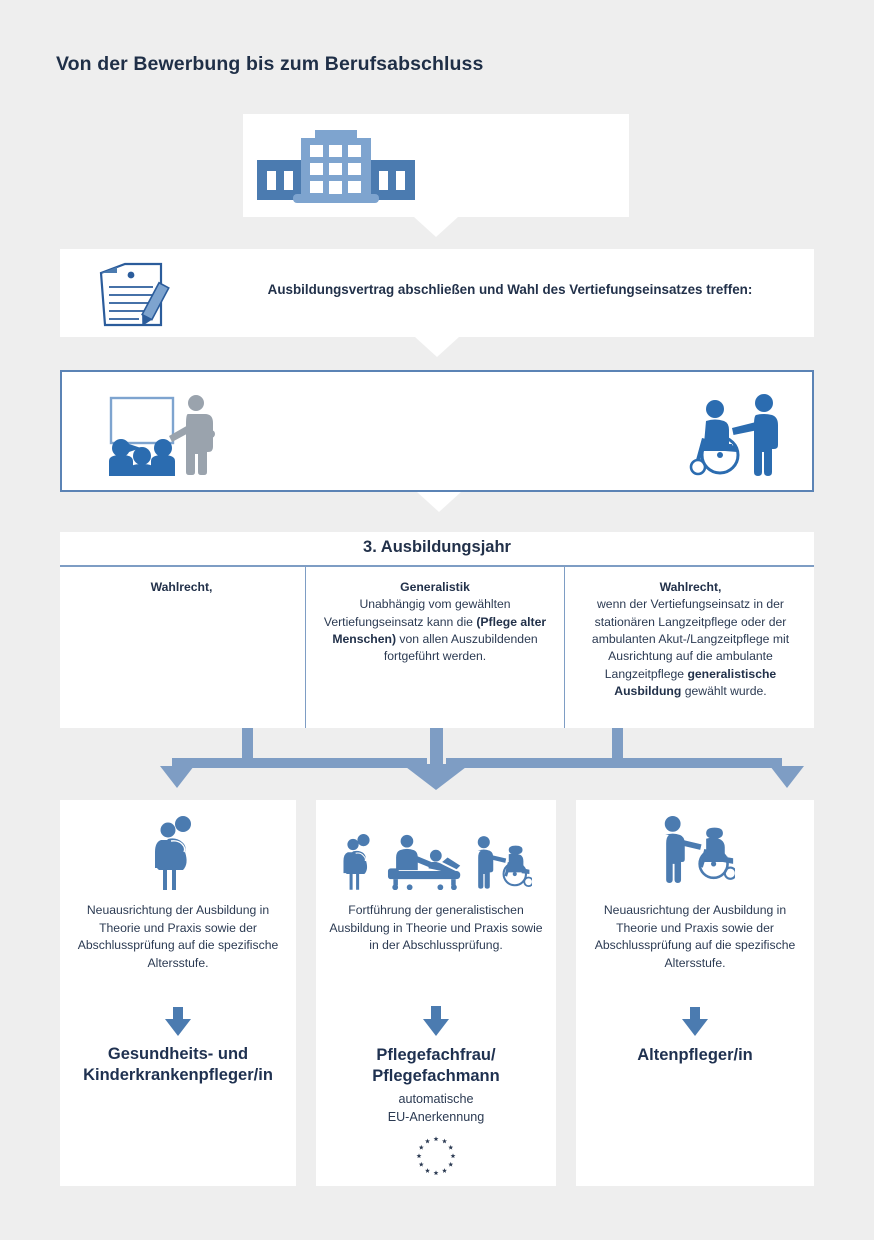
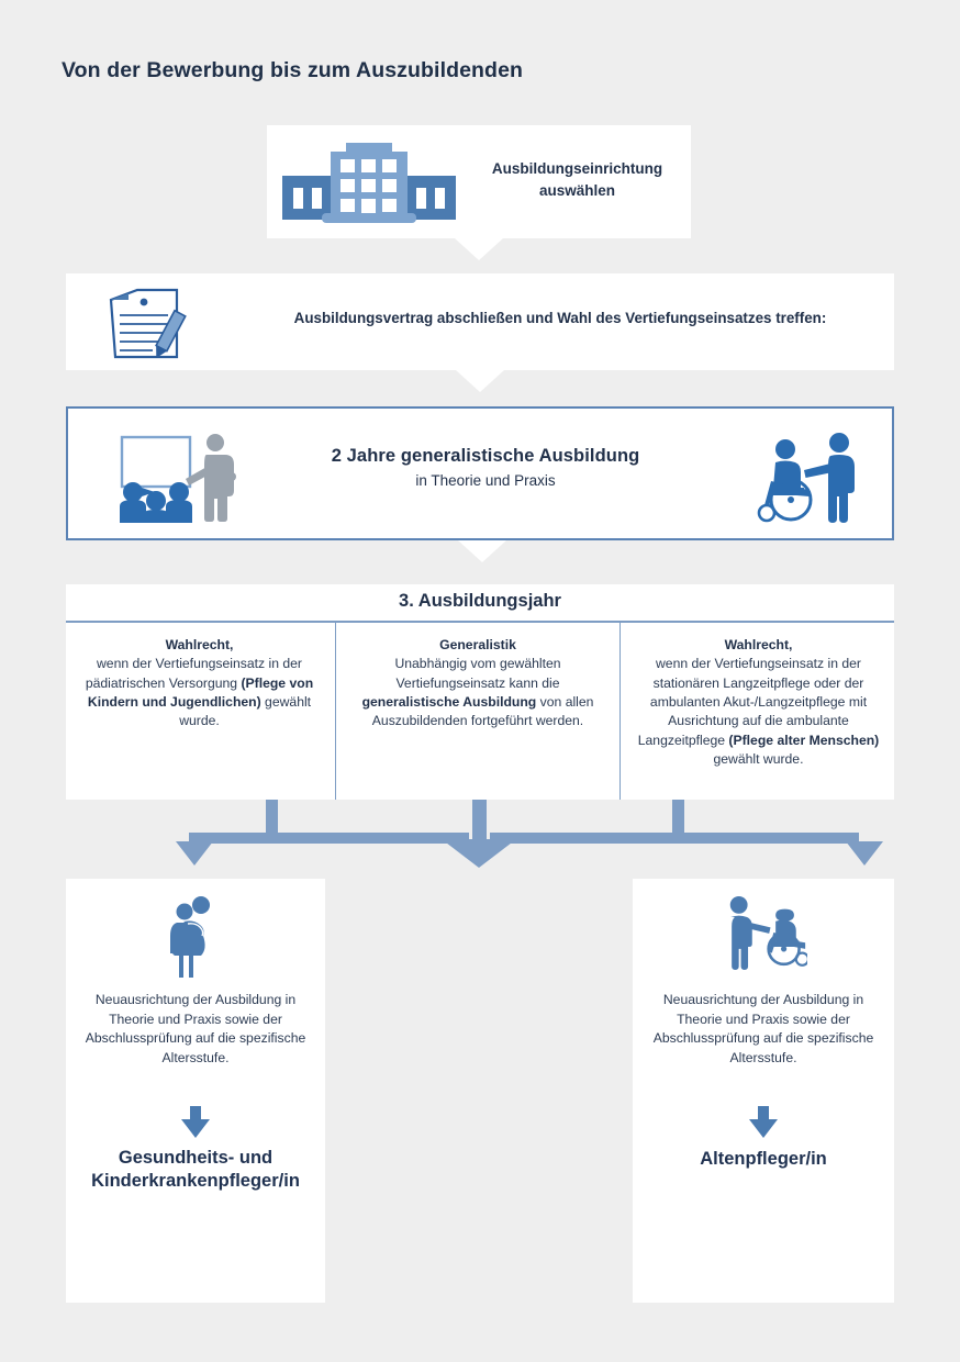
- Von der Bewerbung bis zum Berufsabschluss
+ Von der Bewerbung bis zum Auszubildenden
+ Ausbildungseinrichtung
+ auswählen
  Ausbildungsvertrag abschließen und Wahl des Vertiefungseinsatzes treffen:
+ 2 Jahre generalistische Ausbildung
+ in Theorie und Praxis
  3. Ausbildungsjahr
  Wahlrecht,
+ wenn der Vertiefungseinsatz in der pädiatrischen Versorgung (Pflege von Kindern und Jugendlichen) gewählt wurde.
  Generalistik
- Unabhängig vom gewählten Vertiefungseinsatz kann die (Pflege alter Menschen) von allen Auszubildenden fortgeführt werden.
+ Unabhängig vom gewählten Vertiefungseinsatz kann die generalistische Ausbildung von allen Auszubildenden fortgeführt werden.
  Wahlrecht,
- wenn der Vertiefungseinsatz in der stationären Langzeitpflege oder der ambulanten Akut-/Langzeitpflege mit Ausrichtung auf die ambulante Langzeitpflege generalistische Ausbildung gewählt wurde.
+ wenn der Vertiefungseinsatz in der stationären Langzeitpflege oder der ambulanten Akut-/Langzeitpflege mit Ausrichtung auf die ambulante Langzeitpflege (Pflege alter Menschen) gewählt wurde.
  Neuausrichtung der Ausbildung in Theorie und Praxis sowie der Abschlussprüfung auf die spezifische Altersstufe.
  Gesundheits- und
  Kinderkrankenpfleger/in
- Fortführung der generalistischen Ausbildung in Theorie und Praxis sowie in der Abschlussprüfung.
- Pflegefachfrau/
- Pflegefachmann
- automatische
- EU-Anerkennung
  Neuausrichtung der Ausbildung in Theorie und Praxis sowie der Abschlussprüfung auf die spezifische Altersstufe.
  Altenpfleger/in
